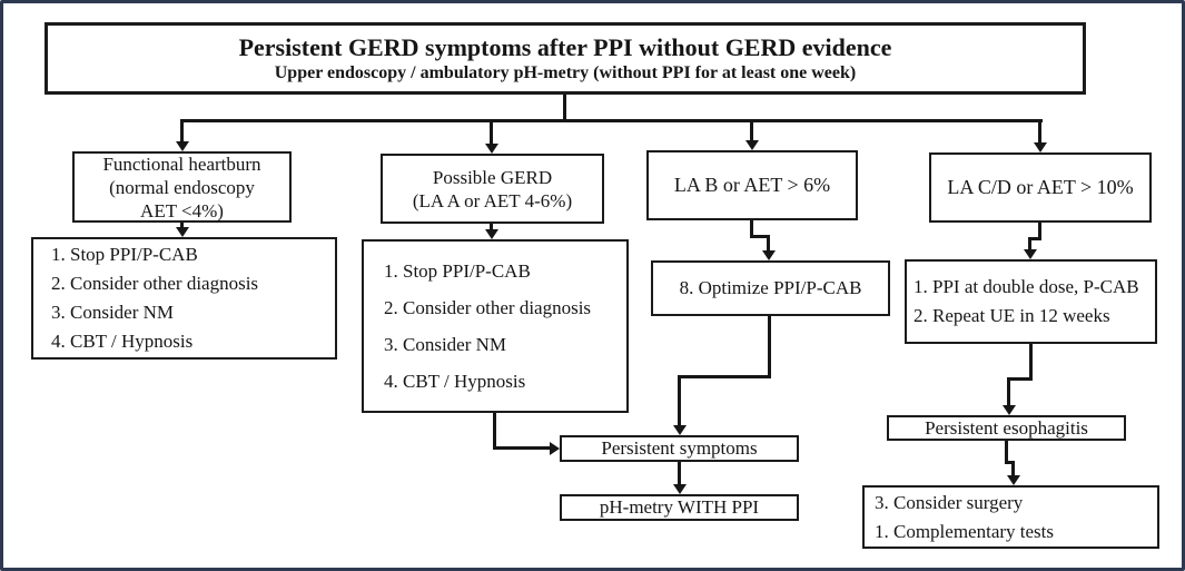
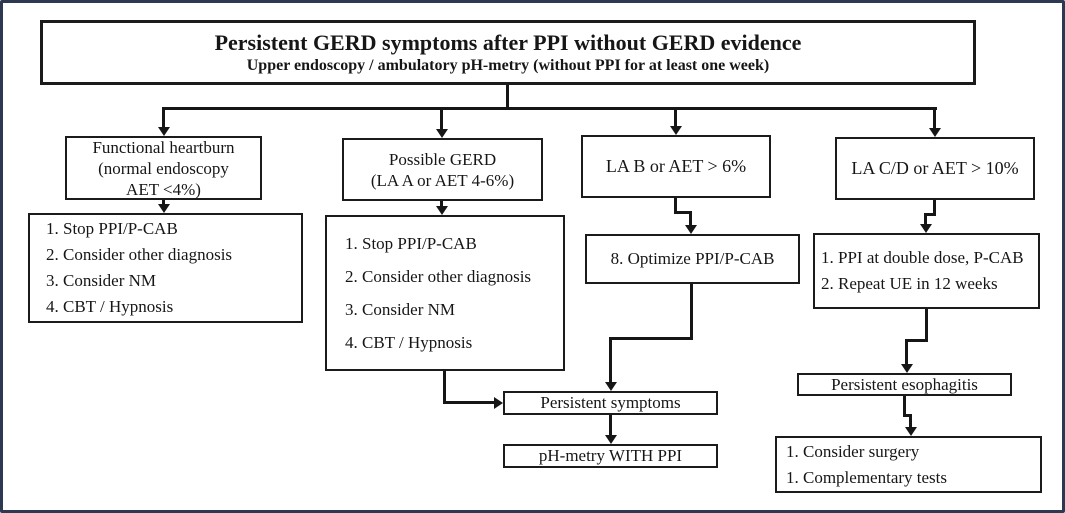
  Persistent GERD symptoms after PPI without GERD evidence
  Upper endoscopy / ambulatory pH-metry (without PPI for at least one week)
  Functional heartburn
  (normal endoscopy
  AET <4%)
  Possible GERD
  (LA A or AET 4-6%)
  LA B or AET > 6%
  LA C/D or AET > 10%
  1. Stop PPI/P-CAB
  2. Consider other diagnosis
  3. Consider NM
  4. CBT / Hypnosis
  1. Stop PPI/P-CAB
  2. Consider other diagnosis
  3. Consider NM
  4. CBT / Hypnosis
  8. Optimize PPI/P-CAB
  1. PPI at double dose, P-CAB
  2. Repeat UE in 12 weeks
  Persistent symptoms
  pH-metry WITH PPI
  Persistent esophagitis
- 3. Consider surgery
+ 1. Consider surgery
  1. Complementary tests
